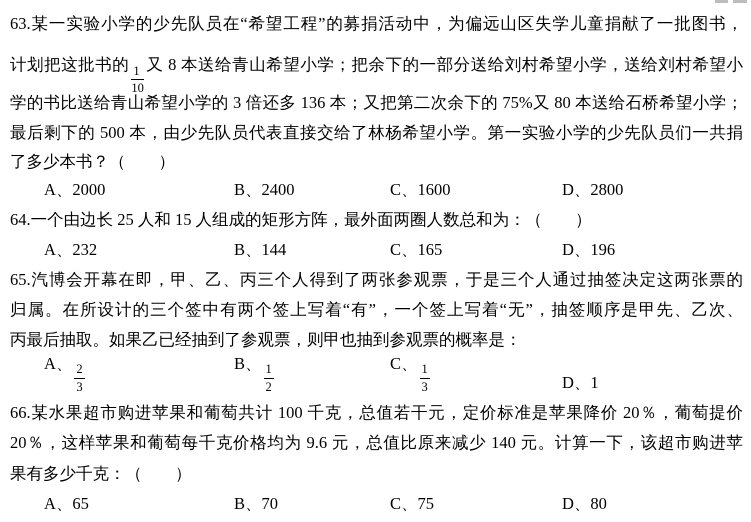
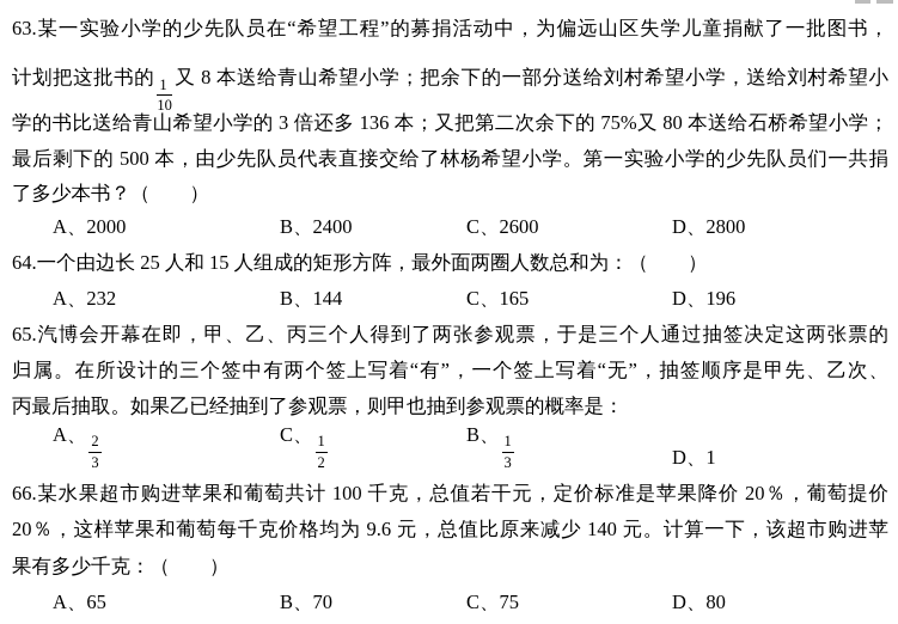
  63.某一实验小学的少先队员在“希望工程”的募捐活动中，为偏远山区失学儿童捐献了一批图书，
  计划把这批书的
  1
  10
  又 8 本送给青山希望小学；把余下的一部分送给刘村希望小学，送给刘村希望小
  学的书比送给青山希望小学的 3 倍还多 136 本；又把第二次余下的 75%又 80 本送给石桥希望小学；
  最后剩下的 500 本，由少先队员代表直接交给了林杨希望小学。第一实验小学的少先队员们一共捐
  了多少本书？（ ）
  A、2000
  B、2400
- C、1600
+ C、2600
  D、2800
  64.一个由边长 25 人和 15 人组成的矩形方阵，最外面两圈人数总和为：（ ）
  A、232
  B、144
  C、165
  D、196
  65.汽博会开幕在即，甲、乙、丙三个人得到了两张参观票，于是三个人通过抽签决定这两张票的
  归属。在所设计的三个签中有两个签上写着“有”，一个签上写着“无”，抽签顺序是甲先、乙次、
  丙最后抽取。如果乙已经抽到了参观票，则甲也抽到参观票的概率是：
  A、
  2
  3
- B、
+ C、
  1
  2
- C、
+ B、
  1
  3
  D、1
  66.某水果超市购进苹果和葡萄共计 100 千克，总值若干元，定价标准是苹果降价 20％，葡萄提价
  20％，这样苹果和葡萄每千克价格均为 9.6 元，总值比原来减少 140 元。计算一下，该超市购进苹
  果有多少千克：（ ）
  A、65
  B、70
  C、75
  D、80
